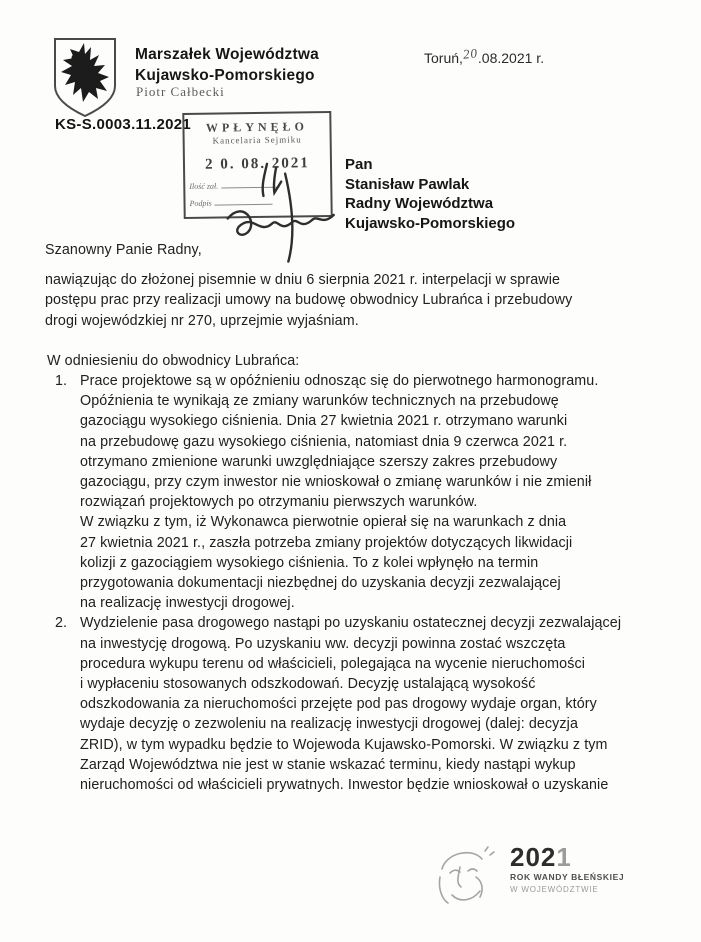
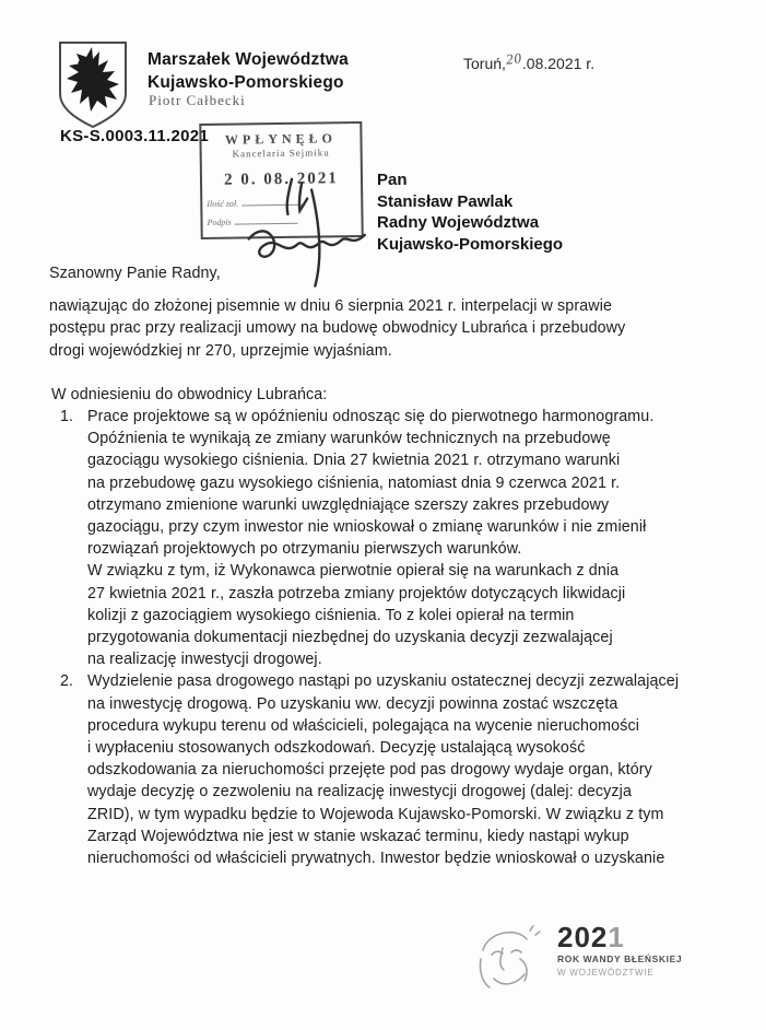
  Marszałek Województwa
  Kujawsko-Pomorskiego
  Piotr Całbecki
  KS-S.0003.11.2021
  WPŁYNĘŁO
  Kancelaria Sejmiku
  2 0. 08. 2021
  Ilość zał.
  Podpis
  Pan
  Stanisław Pawlak
  Radny Województwa
  Kujawsko-Pomorskiego
  Szanowny Panie Radny,
  nawiązując do złożonej pisemnie w dniu 6 sierpnia 2021 r. interpelacji w sprawie
  postępu prac przy realizacji umowy na budowę obwodnicy Lubrańca i przebudowy
  drogi wojewódzkiej nr 270, uprzejmie wyjaśniam.
  W odniesieniu do obwodnicy Lubrańca:
  1.
  Prace projektowe są w opóźnieniu odnosząc się do pierwotnego harmonogramu.
  Opóźnienia te wynikają ze zmiany warunków technicznych na przebudowę
  gazociągu wysokiego ciśnienia. Dnia 27 kwietnia 2021 r. otrzymano warunki
  na przebudowę gazu wysokiego ciśnienia, natomiast dnia 9 czerwca 2021 r.
  otrzymano zmienione warunki uwzględniające szerszy zakres przebudowy
  gazociągu, przy czym inwestor nie wnioskował o zmianę warunków i nie zmienił
  rozwiązań projektowych po otrzymaniu pierwszych warunków.
  W związku z tym, iż Wykonawca pierwotnie opierał się na warunkach z dnia
  27 kwietnia 2021 r., zaszła potrzeba zmiany projektów dotyczących likwidacji
- kolizji z gazociągiem wysokiego ciśnienia. To z kolei wpłynęło na termin
+ kolizji z gazociągiem wysokiego ciśnienia. To z kolei opierał na termin
  przygotowania dokumentacji niezbędnej do uzyskania decyzji zezwalającej
  na realizację inwestycji drogowej.
  2.
  Wydzielenie pasa drogowego nastąpi po uzyskaniu ostatecznej decyzji zezwalającej
  na inwestycję drogową. Po uzyskaniu ww. decyzji powinna zostać wszczęta
  procedura wykupu terenu od właścicieli, polegająca na wycenie nieruchomości
  i wypłaceniu stosowanych odszkodowań. Decyzję ustalającą wysokość
  odszkodowania za nieruchomości przejęte pod pas drogowy wydaje organ, który
  wydaje decyzję o zezwoleniu na realizację inwestycji drogowej (dalej: decyzja
  ZRID), w tym wypadku będzie to Wojewoda Kujawsko-Pomorski. W związku z tym
  Zarząd Województwa nie jest w stanie wskazać terminu, kiedy nastąpi wykup
  nieruchomości od właścicieli prywatnych. Inwestor będzie wnioskował o uzyskanie
  2021
  ROK WANDY BŁEŃSKIEJ
  W WOJEWÓDZTWIE
